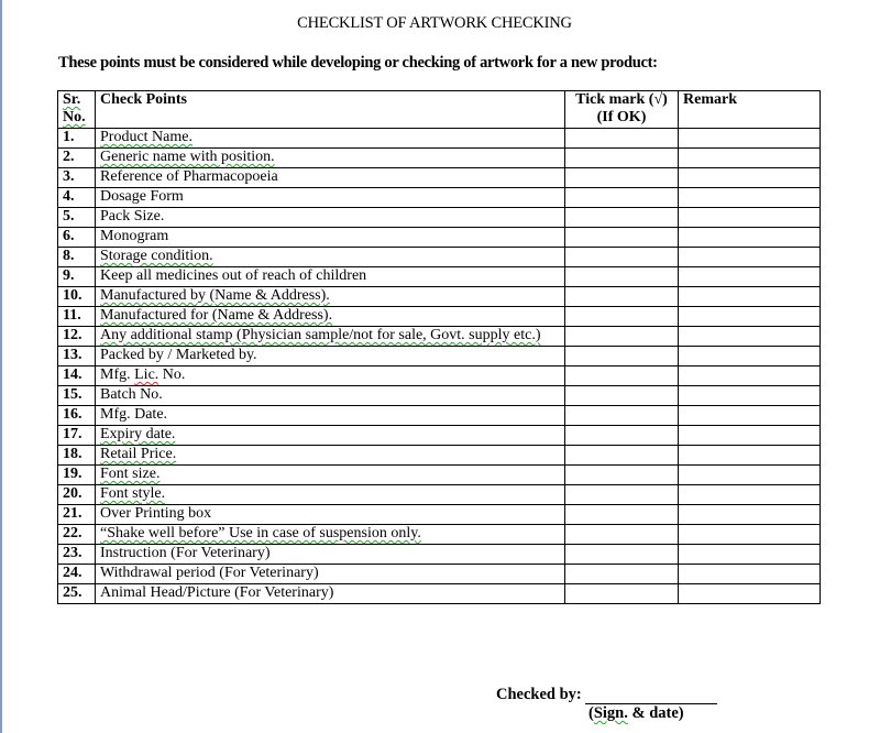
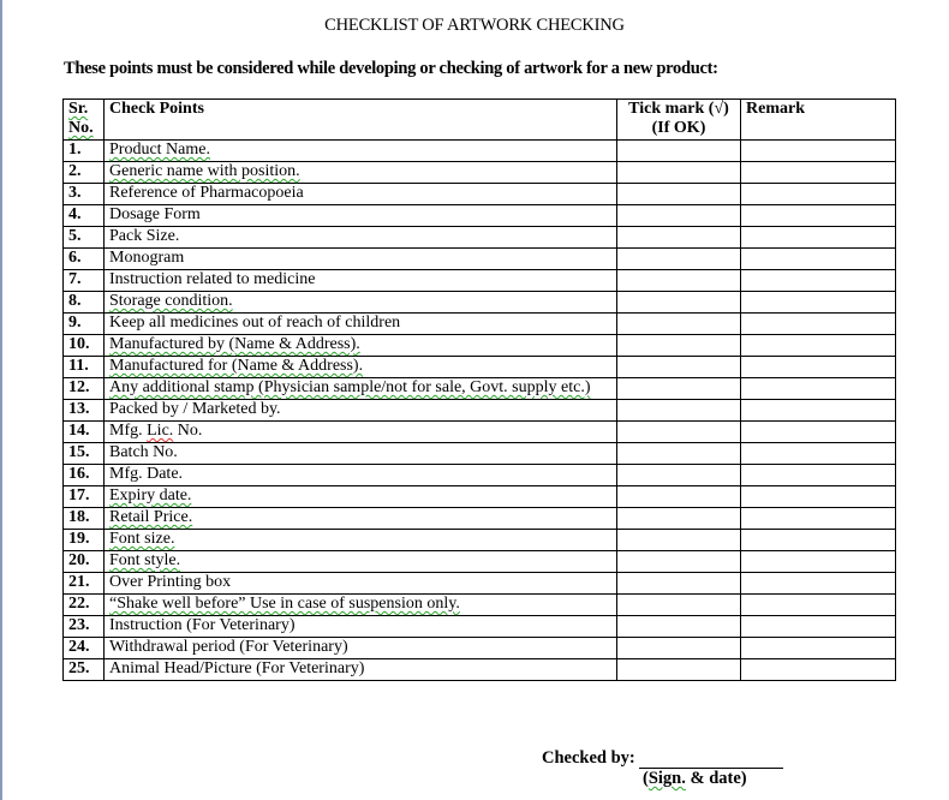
  CHECKLIST OF ARTWORK CHECKING
  These points must be considered while developing or checking of artwork for a new product:
  Sr. No.	Check Points	Tick mark (√) (If OK)	Remark
  1.	Product Name.
  2.	Generic name with position.
  3.	Reference of Pharmacopoeia
  4.	Dosage Form
  5.	Pack Size.
  6.	Monogram
+ 7.	Instruction related to medicine
  8.	Storage condition.
  9.	Keep all medicines out of reach of children
  10.	Manufactured by (Name & Address).
  11.	Manufactured for (Name & Address).
  12.	Any additional stamp (Physician sample/not for sale, Govt. supply etc.)
  13.	Packed by / Marketed by.
  14.	Mfg. Lic. No.
  15.	Batch No.
  16.	Mfg. Date.
  17.	Expiry date.
  18.	Retail Price.
  19.	Font size.
  20.	Font style.
  21.	Over Printing box
  22.	“Shake well before” Use in case of suspension only.
  23.	Instruction (For Veterinary)
  24.	Withdrawal period (For Veterinary)
  25.	Animal Head/Picture (For Veterinary)
  Checked by:
  (Sign. & date)
